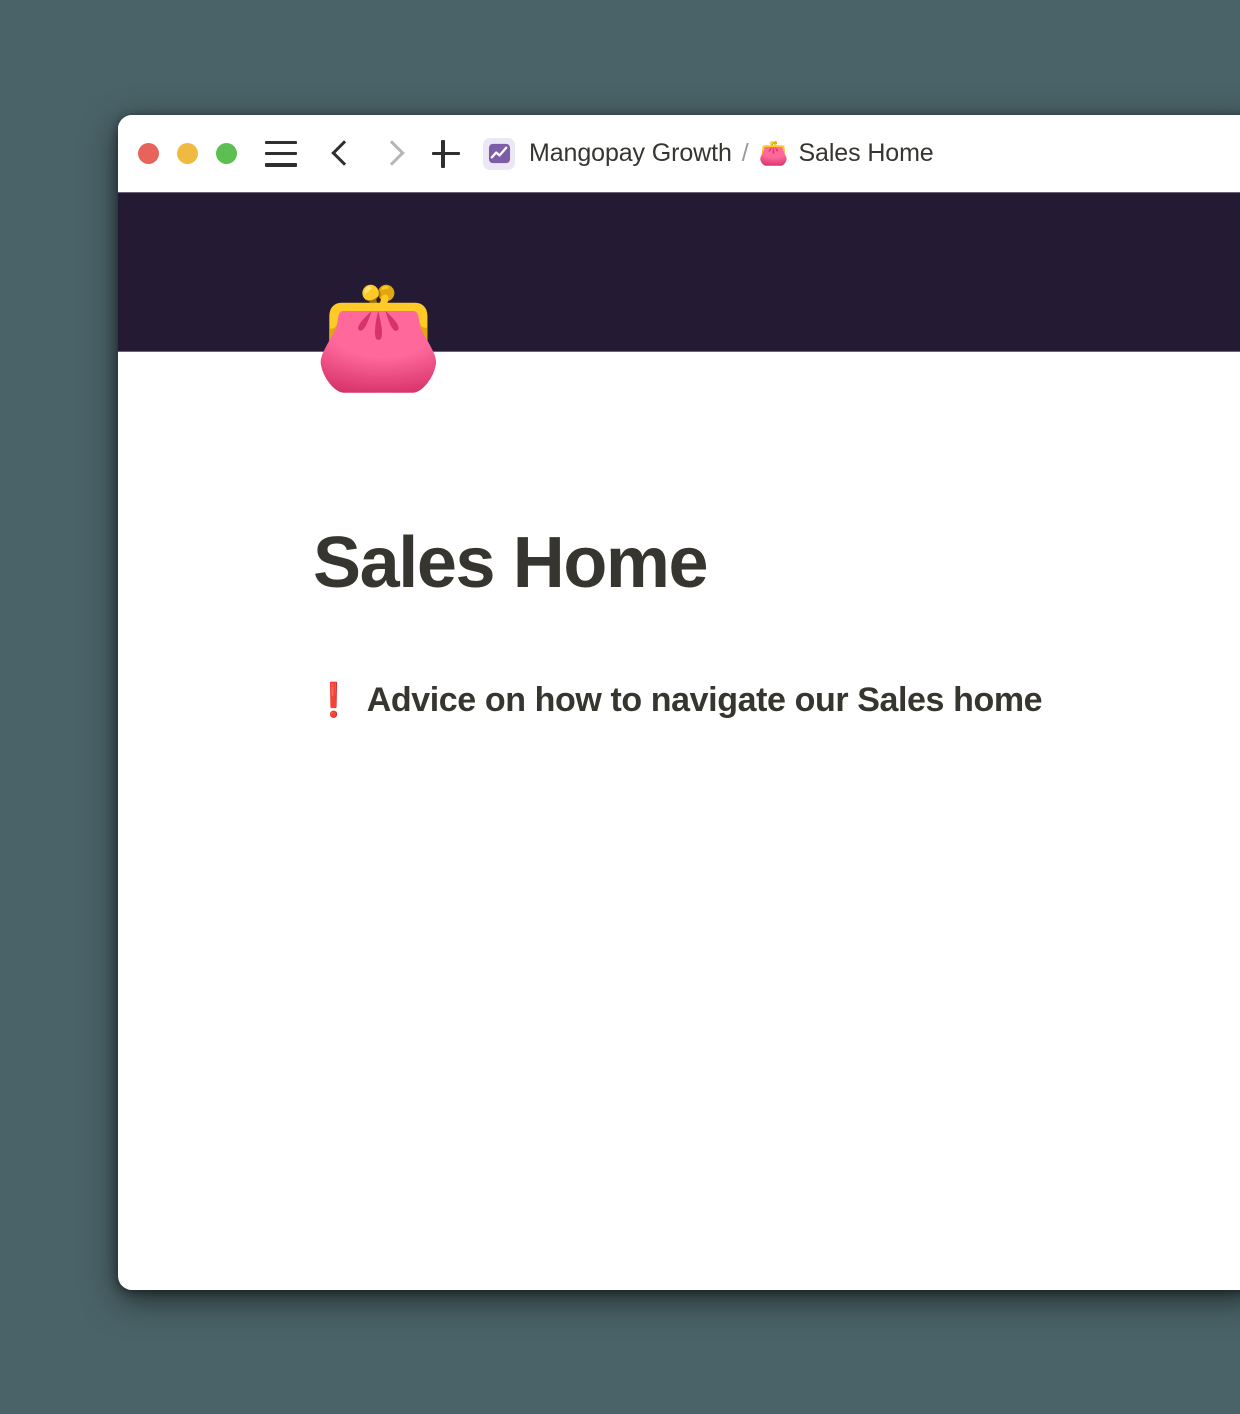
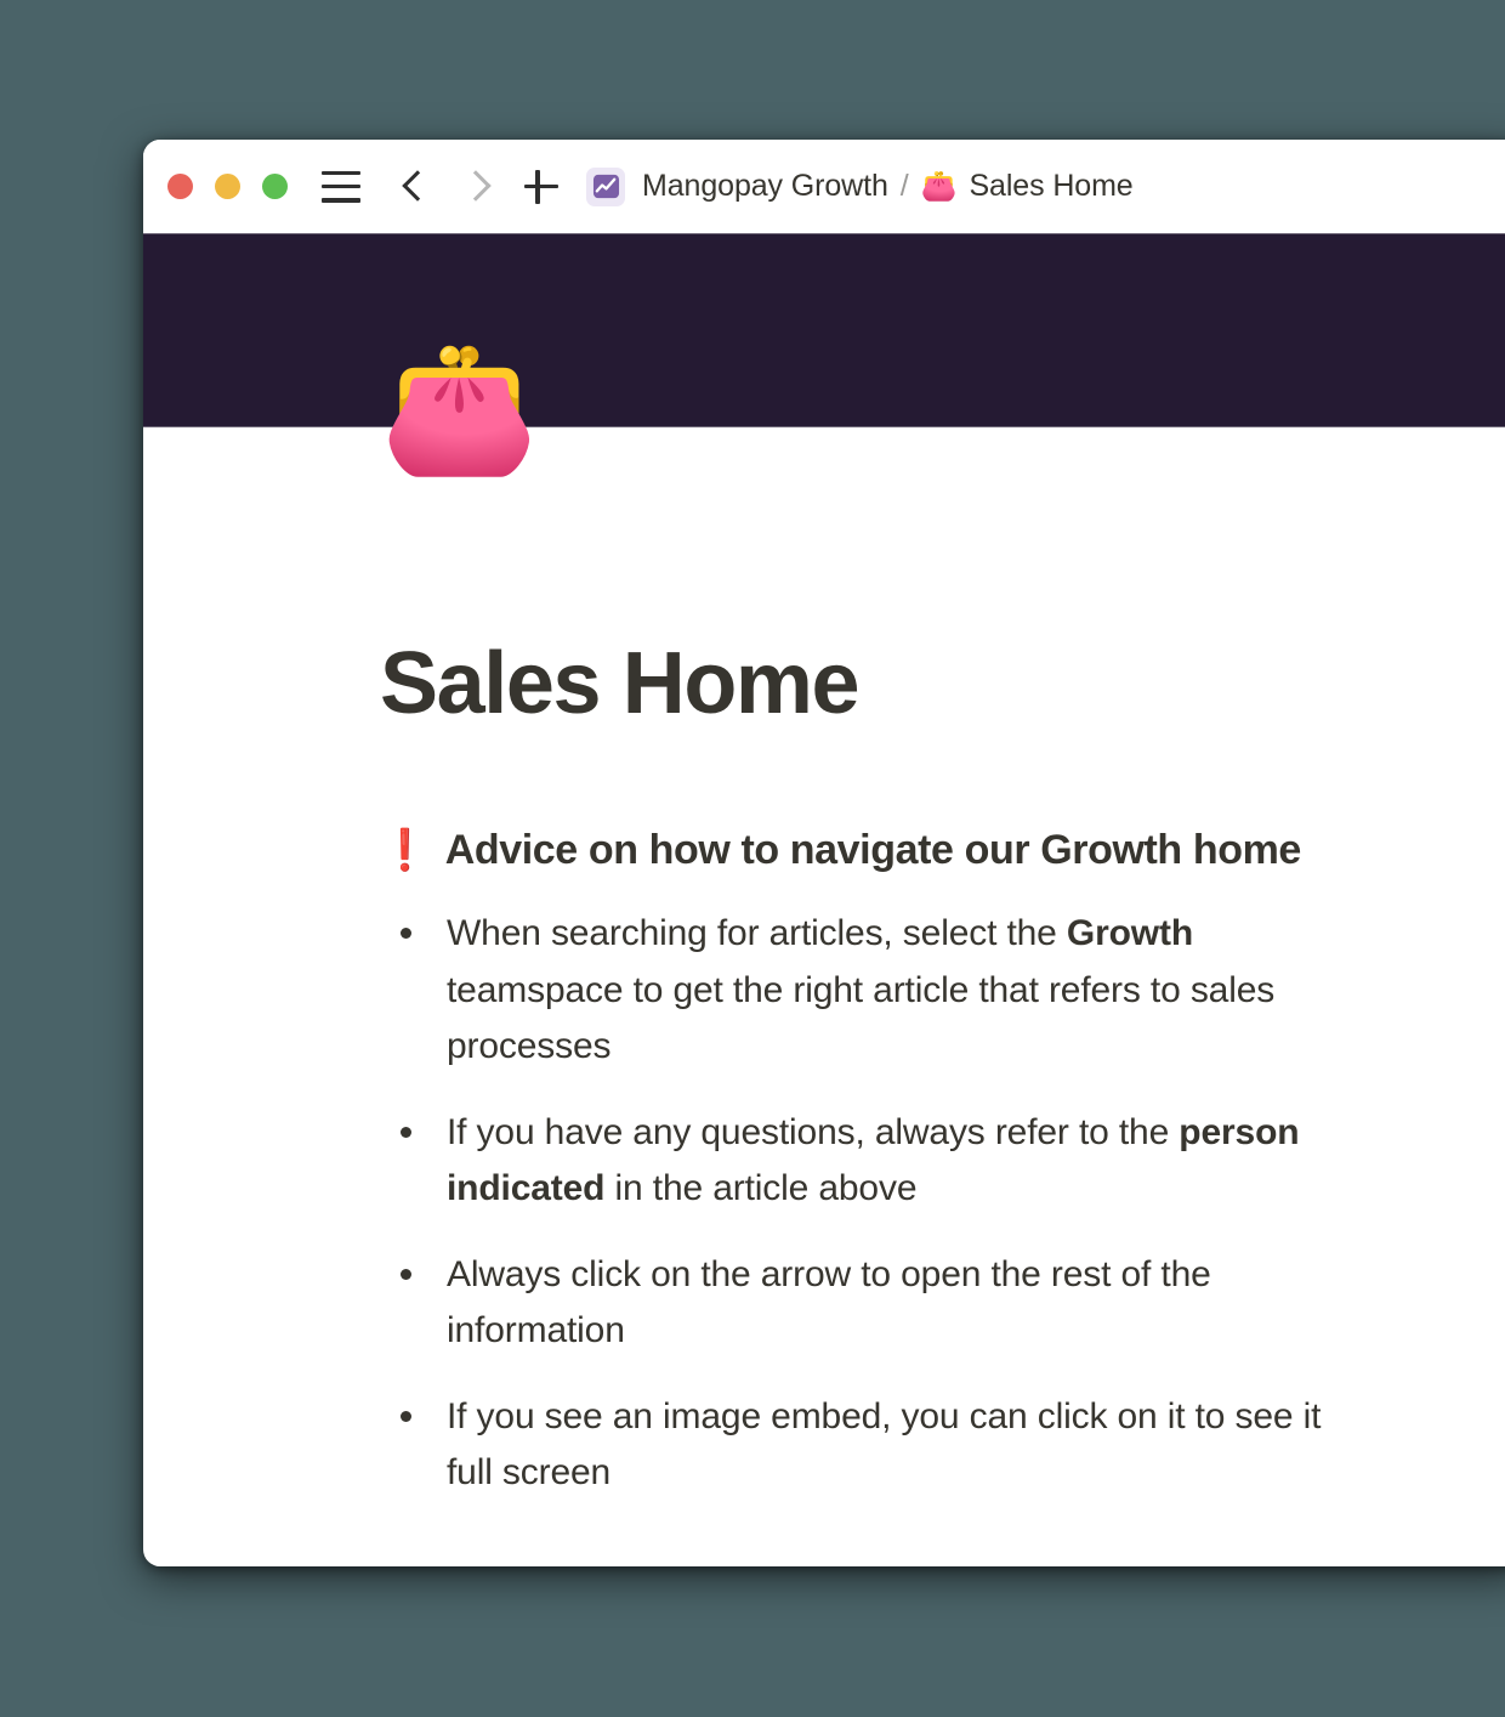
  Mangopay Growth
  /
  👛
  Sales Home
  👛
  Sales Home
  ❗
- Advice on how to navigate our Sales home
+ Advice on how to navigate our Growth home
+ When searching for articles, select the Growth teamspace to get the right article that refers to sales processes
+ If you have any questions, always refer to the person indicated in the article above
+ Always click on the arrow to open the rest of the information
+ If you see an image embed, you can click on it to see it full screen
